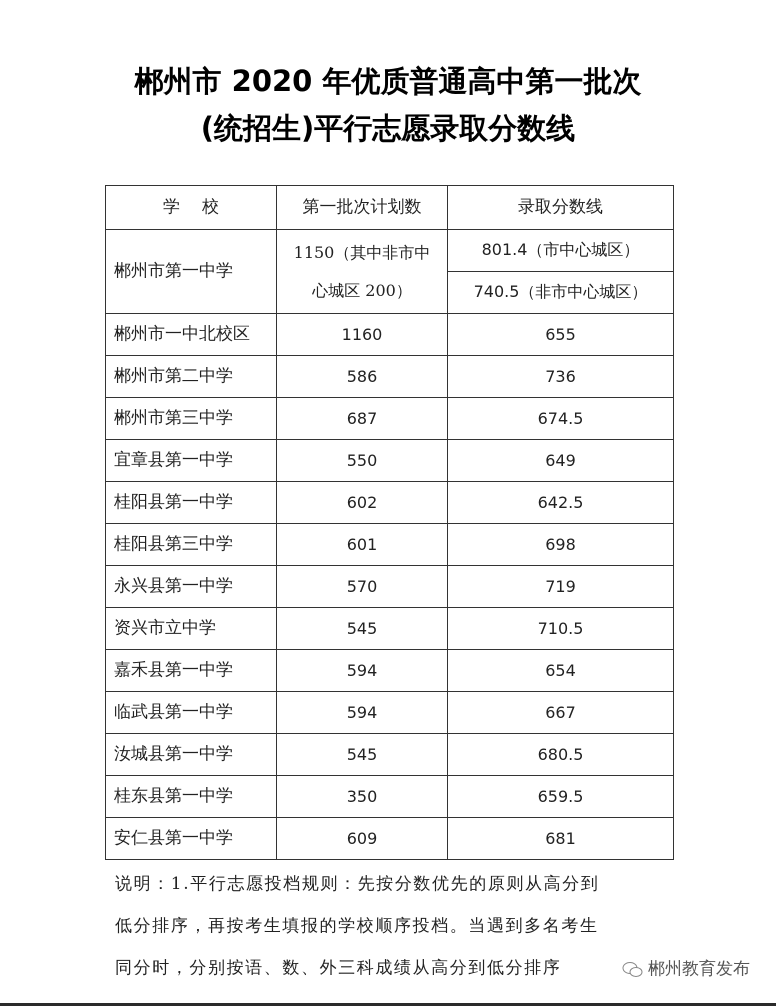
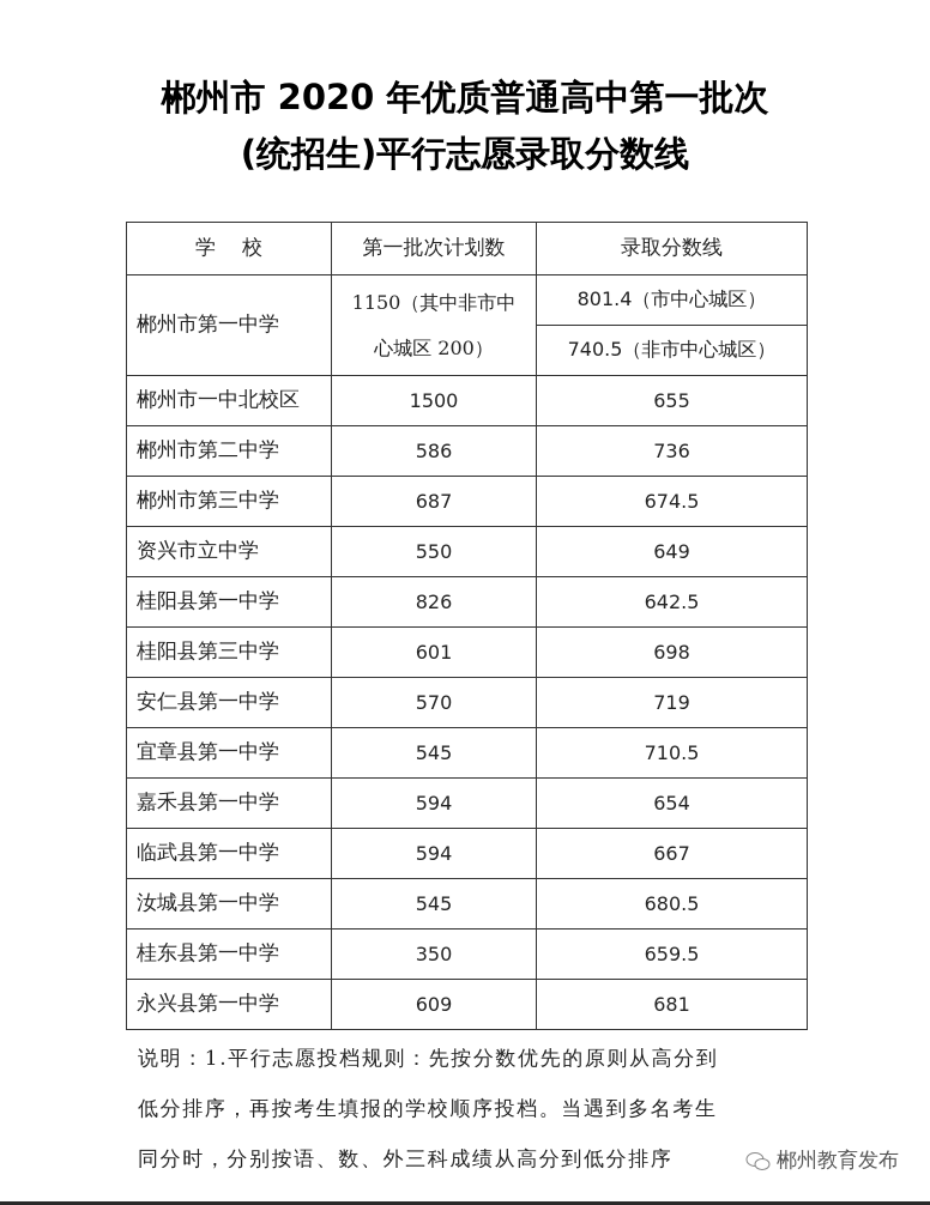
  郴州市 2020 年优质普通高中第一批次
  (统招生)平行志愿录取分数线
  学校	第一批次计划数	录取分数线
  郴州市第一中学	1150（其中非市中 心城区 200）	801.4（市中心城区）
  740.5（非市中心城区）
- 郴州市一中北校区	1160	655
+ 郴州市一中北校区	1500	655
  郴州市第二中学	586	736
  郴州市第三中学	687	674.5
- 宜章县第一中学	550	649
+ 资兴市立中学	550	649
- 桂阳县第一中学	602	642.5
+ 桂阳县第一中学	826	642.5
  桂阳县第三中学	601	698
- 永兴县第一中学	570	719
+ 安仁县第一中学	570	719
- 资兴市立中学	545	710.5
+ 宜章县第一中学	545	710.5
  嘉禾县第一中学	594	654
  临武县第一中学	594	667
  汝城县第一中学	545	680.5
  桂东县第一中学	350	659.5
- 安仁县第一中学	609	681
+ 永兴县第一中学	609	681
  说明：1.平行志愿投档规则：先按分数优先的原则从高分到
  低分排序，再按考生填报的学校顺序投档。当遇到多名考生
  同分时，分别按语、数、外三科成绩从高分到低分排序
  郴州教育发布
